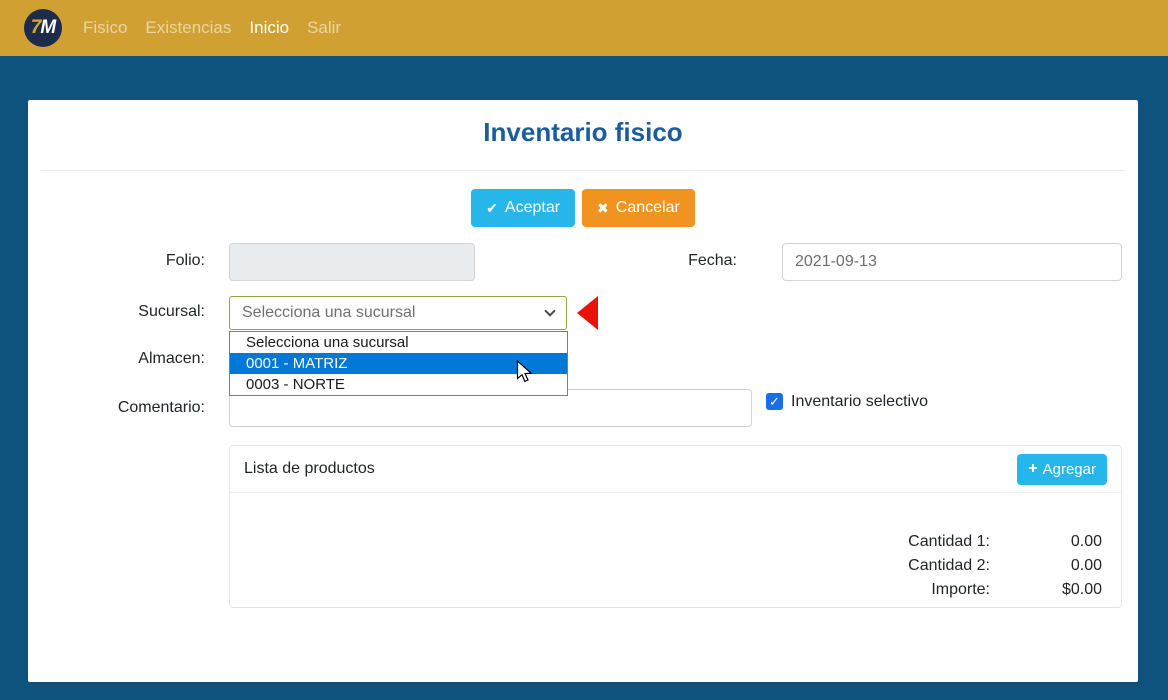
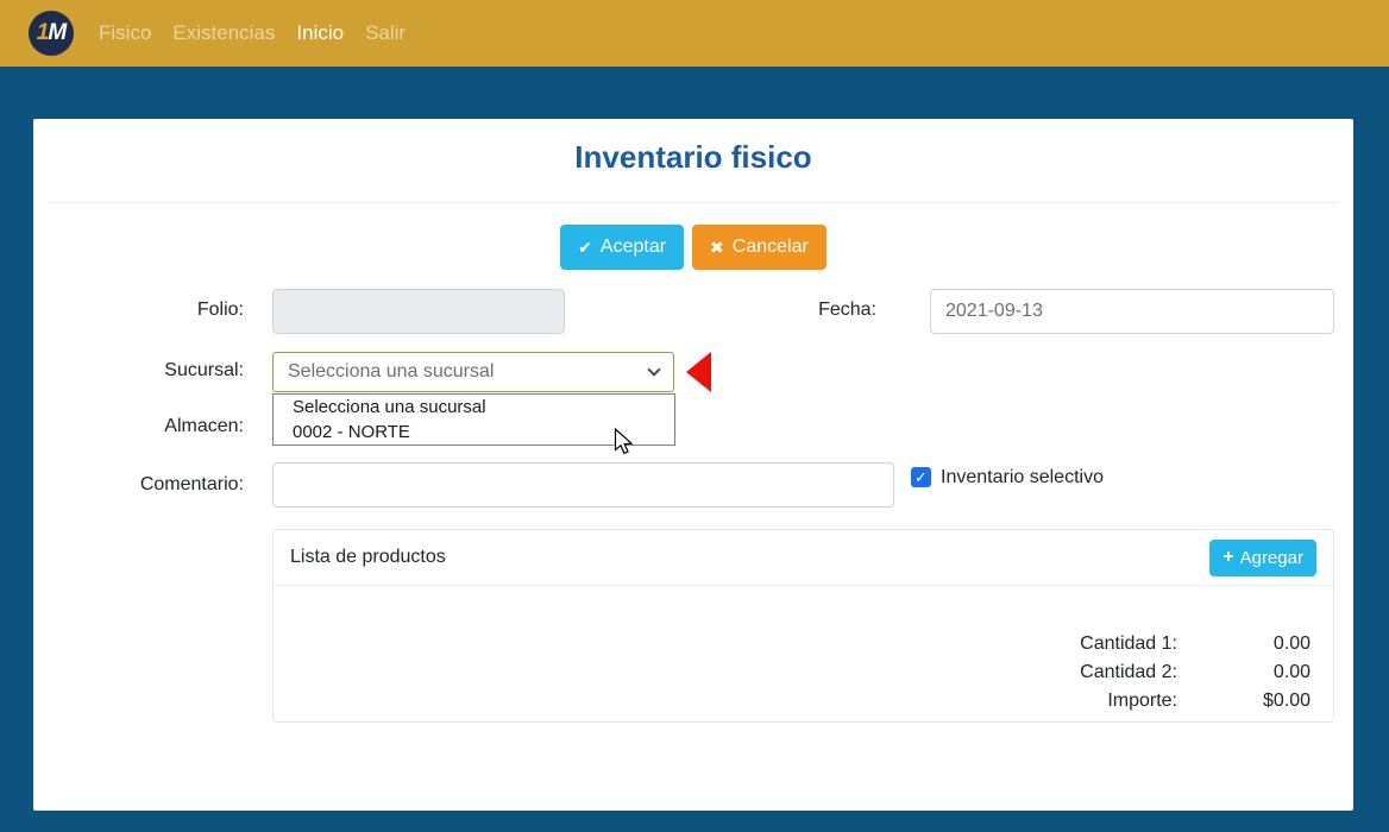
- 7
+ 1
  M
  Fisico
  Existencias
  Inicio
  Salir
  Inventario fisico
  ✔
  Aceptar
  ✖
  Cancelar
  Folio:
  Fecha:
  2021-09-13
  Sucursal:
  Selecciona una sucursal
  Selecciona una sucursal
- 0001 - MATRIZ
- 0003 - NORTE
+ 0002 - NORTE
  Almacen:
  Comentario:
  ✓
  Inventario selectivo
  Lista de productos
  +
  Agregar
  Cantidad 1:
  0.00
  Cantidad 2:
  0.00
  Importe:
  $0.00
